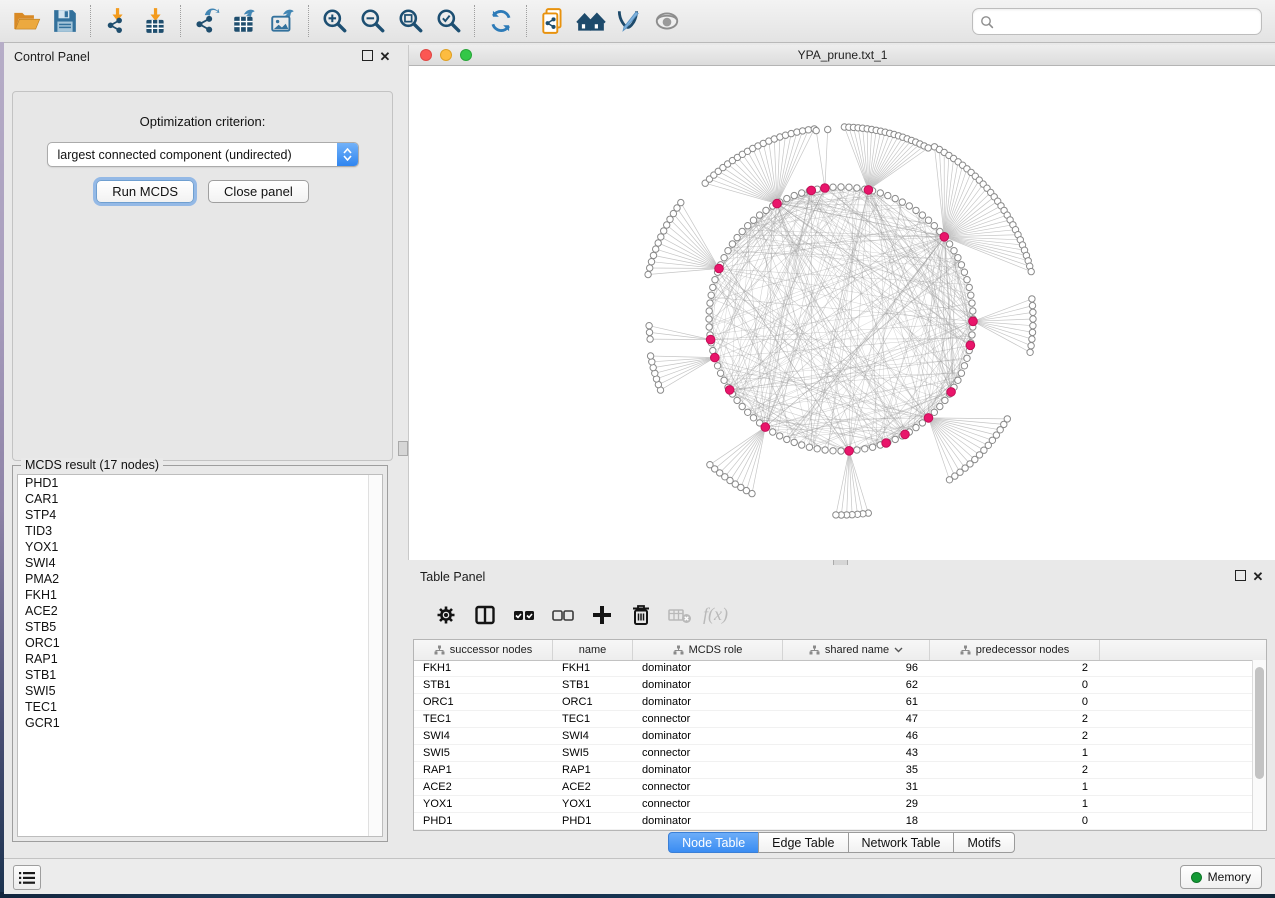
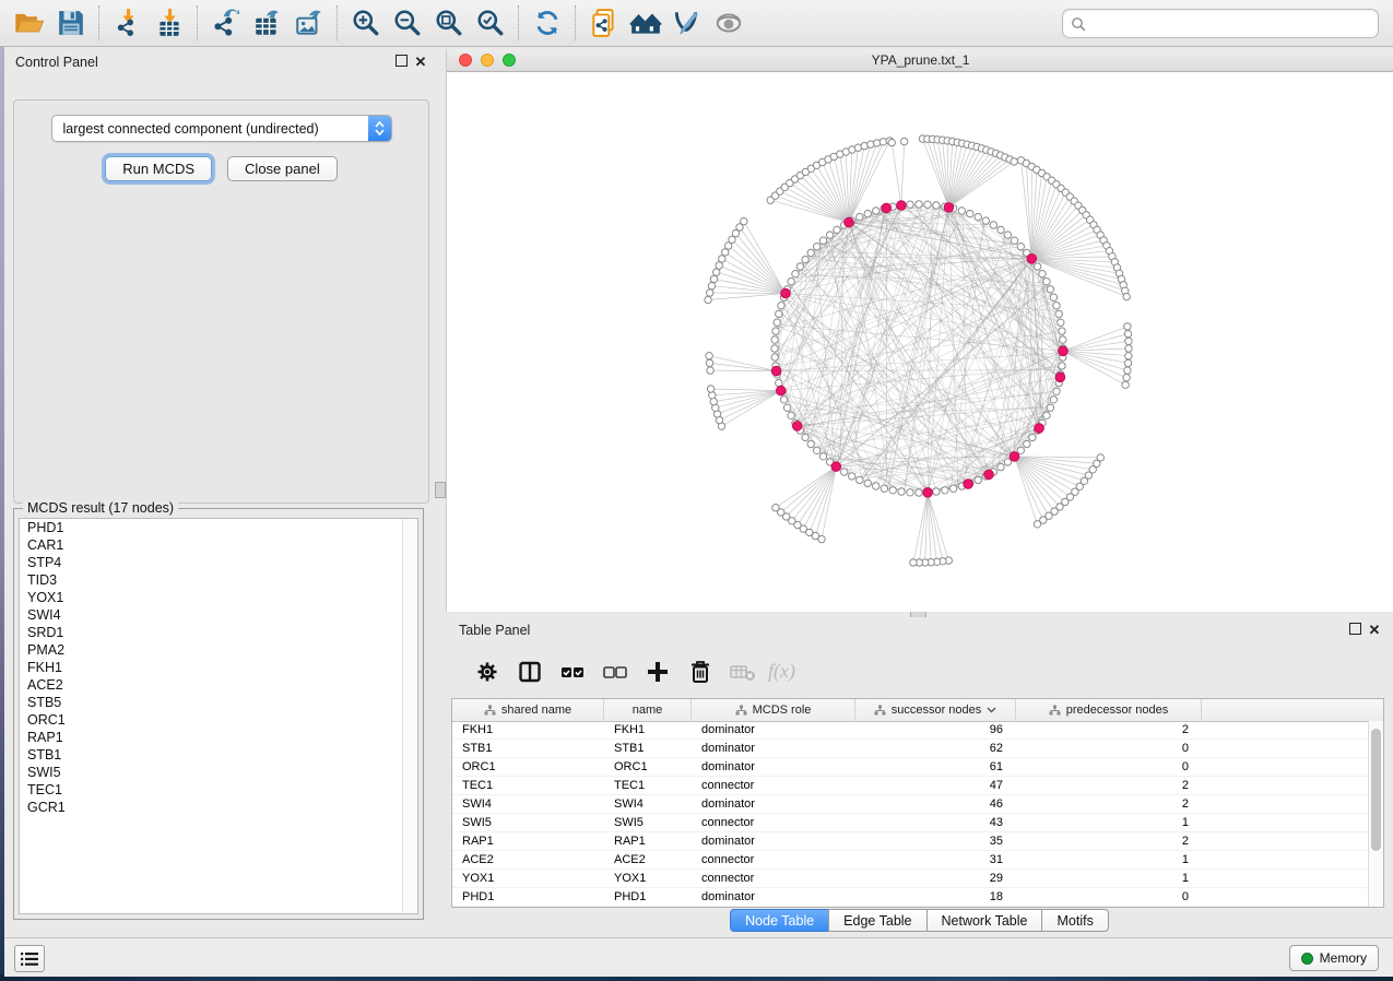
  Control Panel
  ✕
- Optimization criterion:
  largest connected component (undirected)
  Run MCDS
  Close panel
  MCDS result (17 nodes)
  PHD1
  CAR1
  STP4
  TID3
  YOX1
  SWI4
+ SRD1
  PMA2
  FKH1
  ACE2
  STB5
  ORC1
  RAP1
  STB1
  SWI5
  TEC1
  GCR1
  YPA_prune.txt_1
  Table Panel
  ✕
  f(x)
- successor nodes
+ shared name
  name
  MCDS role
- shared name
+ successor nodes
  predecessor nodes
  FKH1
  FKH1
  dominator
  96
  2
  STB1
  STB1
  dominator
  62
  0
  ORC1
  ORC1
  dominator
  61
  0
  TEC1
  TEC1
  connector
  47
  2
  SWI4
  SWI4
  dominator
  46
  2
  SWI5
  SWI5
  connector
  43
  1
  RAP1
  RAP1
  dominator
  35
  2
  ACE2
  ACE2
  connector
  31
  1
  YOX1
  YOX1
  connector
  29
  1
  PHD1
  PHD1
  dominator
  18
  0
  Node Table
  Edge Table
  Network Table
  Motifs
  Memory
